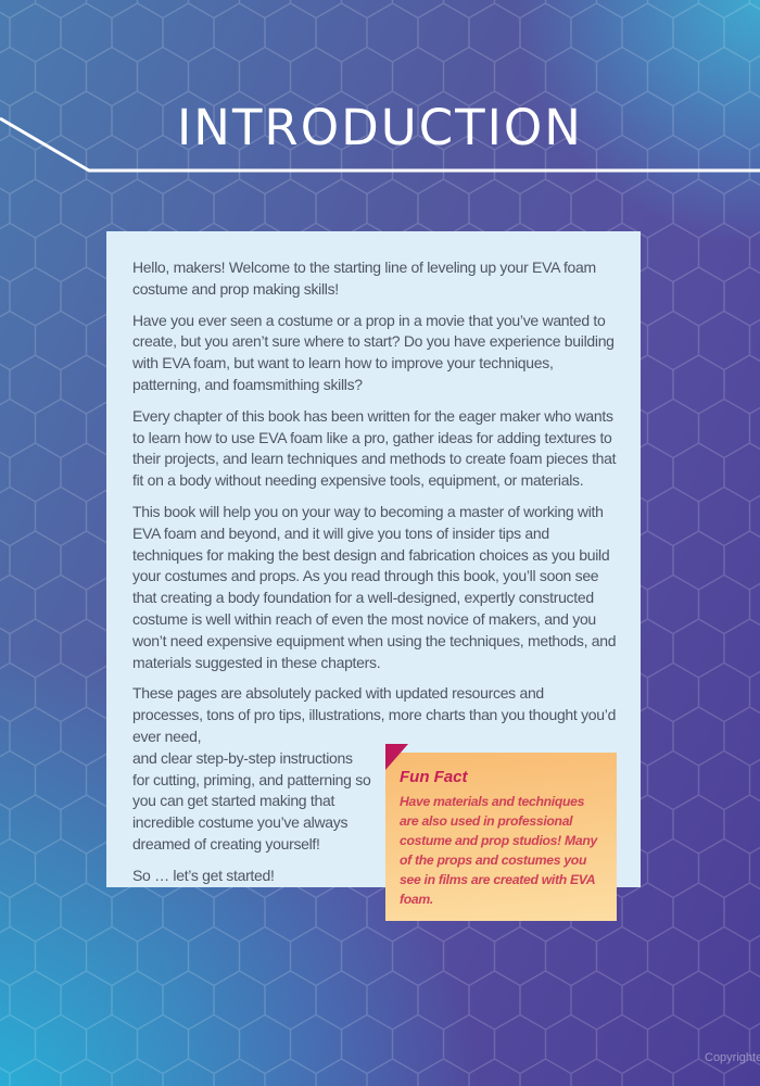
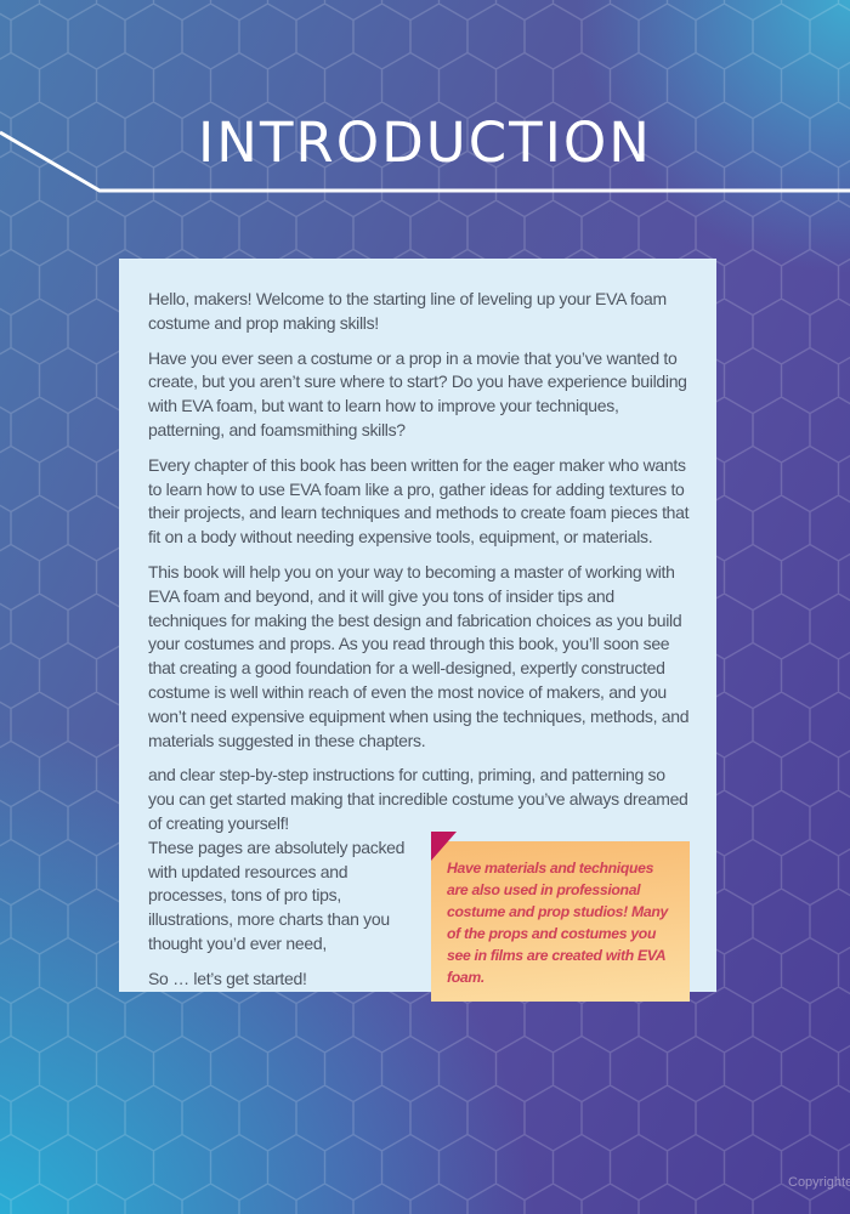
  INTRODUCTION
  Hello, makers! Welcome to the starting line of leveling up your EVA foam costume and prop making skills!
  Have you ever seen a costume or a prop in a movie that you’ve wanted to create, but you aren’t sure where to start? Do you have experience building with EVA foam, but want to learn how to improve your techniques, patterning, and foamsmithing skills?
  Every chapter of this book has been written for the eager maker who wants to learn how to use EVA foam like a pro, gather ideas for adding textures to their projects, and learn techniques and methods to create foam pieces that fit on a body without needing expensive tools, equipment, or materials.
- This book will help you on your way to becoming a master of working with EVA foam and beyond, and it will give you tons of insider tips and techniques for making the best design and fabrication choices as you build your costumes and props. As you read through this book, you’ll soon see that creating a body foundation for a well-designed, expertly constructed costume is well within reach of even the most novice of makers, and you won’t need expensive equipment when using the techniques, methods, and materials suggested in these chapters.
+ This book will help you on your way to becoming a master of working with EVA foam and beyond, and it will give you tons of insider tips and techniques for making the best design and fabrication choices as you build your costumes and props. As you read through this book, you’ll soon see that creating a good foundation for a well-designed, expertly constructed costume is well within reach of even the most novice of makers, and you won’t need expensive equipment when using the techniques, methods, and materials suggested in these chapters.
- These pages are absolutely packed with updated resources and processes, tons of pro tips, illustrations, more charts than you thought you’d ever need,
+ and clear step-by-step instructions for cutting, priming, and patterning so you can get started making that incredible costume you’ve always dreamed of creating yourself!
- Fun Fact
  Have materials and techniques are also used in professional costume and prop studios! Many of the props and costumes you see in films are created with EVA foam.
- and clear step-by-step instructions for cutting, priming, and patterning so you can get started making that incredible costume you’ve always dreamed of creating yourself!
+ These pages are absolutely packed with updated resources and processes, tons of pro tips, illustrations, more charts than you thought you’d ever need,
  So … let’s get started!
  Copyrighte
